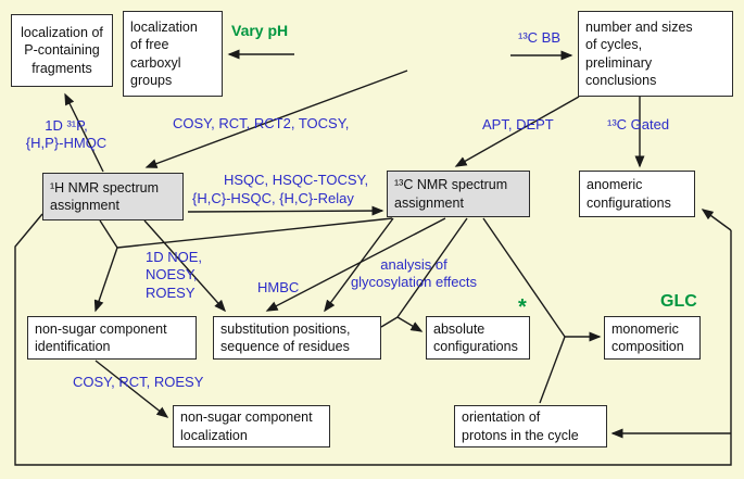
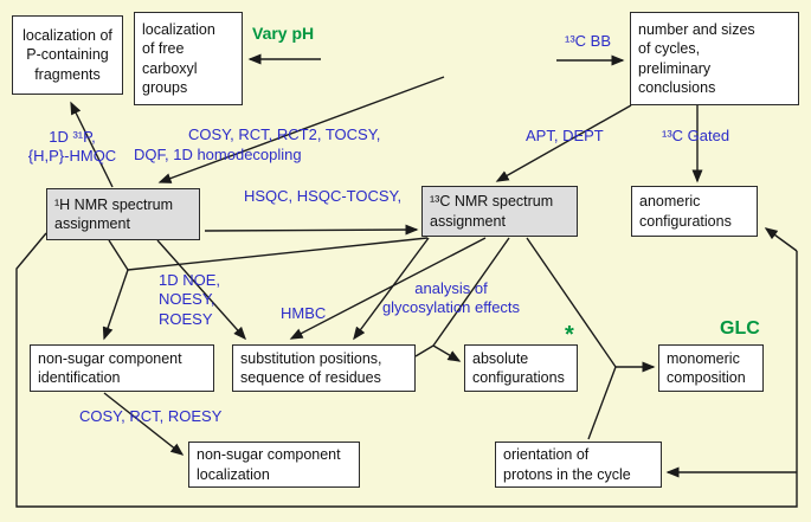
  localization of
  P-containing
  fragments
  localization
  of free
  carboxyl
  groups
  number and sizes
  of cycles,
  preliminary
  conclusions
  ¹H NMR spectrum
  assignment
  ¹³C NMR spectrum
  assignment
  anomeric
  configurations
  non-sugar component
  identification
  substitution positions,
  sequence of residues
  absolute
  configurations
  monomeric
  composition
  non-sugar component
  localization
  orientation of
  protons in the cycle
  1D ³¹P,
  {H,P}-HMQC
  COSY, RCT, RCT2, TOCSY,
+ DQF, 1D homodecopling
  HSQC, HSQC-TOCSY,
- {H,C}-HSQC, {H,C}-Relay
  APT, DEPT
  ¹³C Gated
  ¹³C BB
  1D NOE,
  NOESY,
  ROESY
  HMBC
  analysis of
  glycosylation effects
  COSY, RCT, ROESY
  Vary pH
  GLC
  *
